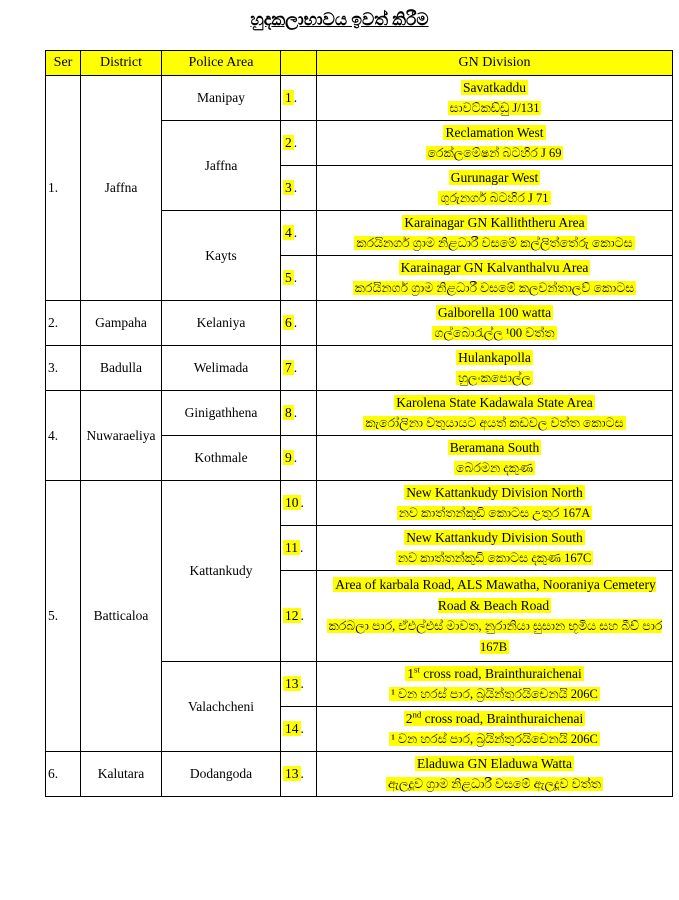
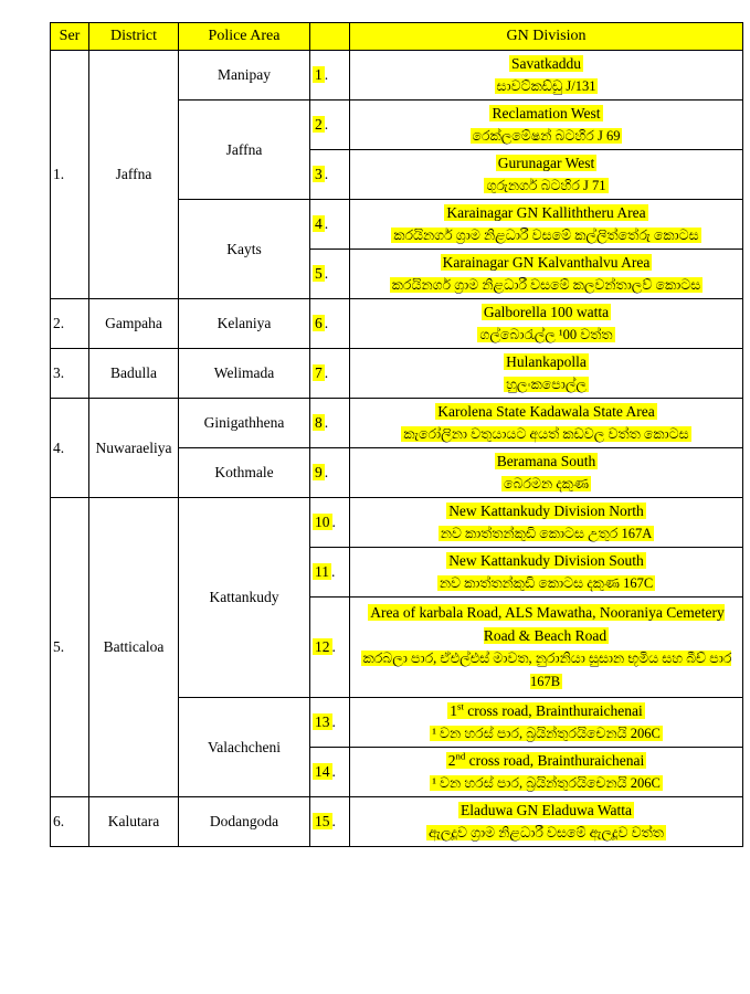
- හුදකලාභාවය ඉවත් කිරීම
  Ser	District	Police Area		GN Division
  1.	Jaffna	Manipay	1 .	Savatkaddu සාවට්කඩ්ඩු J/131
  Jaffna	2 .	Reclamation West රෙක්ලමේෂන් බටහිර J 69
  3 .	Gurunagar West ගුරුනගර් බටහිර J 71
  Kayts	4 .	Karainagar GN Kalliththeru Area කරයිනගර් ග්‍රාම නිළධාරී වසමේ කල්ලිත්තේරු කොටස
  5 .	Karainagar GN Kalvanthalvu Area කරයිනගර් ග්‍රාම නිළධාරී වසමේ කලවන්තාලව් කොටස
  2.	Gampaha	Kelaniya	6 .	Galborella 100 watta ගල්බොරැල්ල ¹00 වත්ත
  3.	Badulla	Welimada	7 .	Hulankapolla හුලංකපොල්ල
  4.	Nuwaraeliya	Ginigathhena	8 .	Karolena State Kadawala State Area කැරෝලිනා වතුයායට අයත් කඩවල වත්ත කොටස
  Kothmale	9 .	Beramana South බෙරමන දකුණ
  5.	Batticaloa	Kattankudy	10 .	New Kattankudy Division North නව කාත්තන්කුඩි කොටස උතුර 167A
  11 .	New Kattankudy Division South නව කාත්තන්කුඩි කොටස දකුණ 167C
  12 .	Area of karbala Road, ALS Mawatha, Nooraniya Cemetery Road & Beach Road කරබලා පාර, ඒඑල්එස් මාවත, නුරානියා සුසාන භූමිය සහ බීච් පාර 167B
  Valachcheni	13 .	1st cross road, Brainthuraichenai ¹ වන හරස් පාර, බ්‍රයින්තුරයිචෙනයි 206C
  14 .	2nd cross road, Brainthuraichenai ¹ වන හරස් පාර, බ්‍රයින්තුරයිචෙනයි 206C
- 6.	Kalutara	Dodangoda	13 .	Eladuwa GN Eladuwa Watta ඇලදූව ග්‍රාම නිළධාරී වසමේ ඇලදූව වත්ත
+ 6.	Kalutara	Dodangoda	15 .	Eladuwa GN Eladuwa Watta ඇලදූව ග්‍රාම නිළධාරී වසමේ ඇලදූව වත්ත
